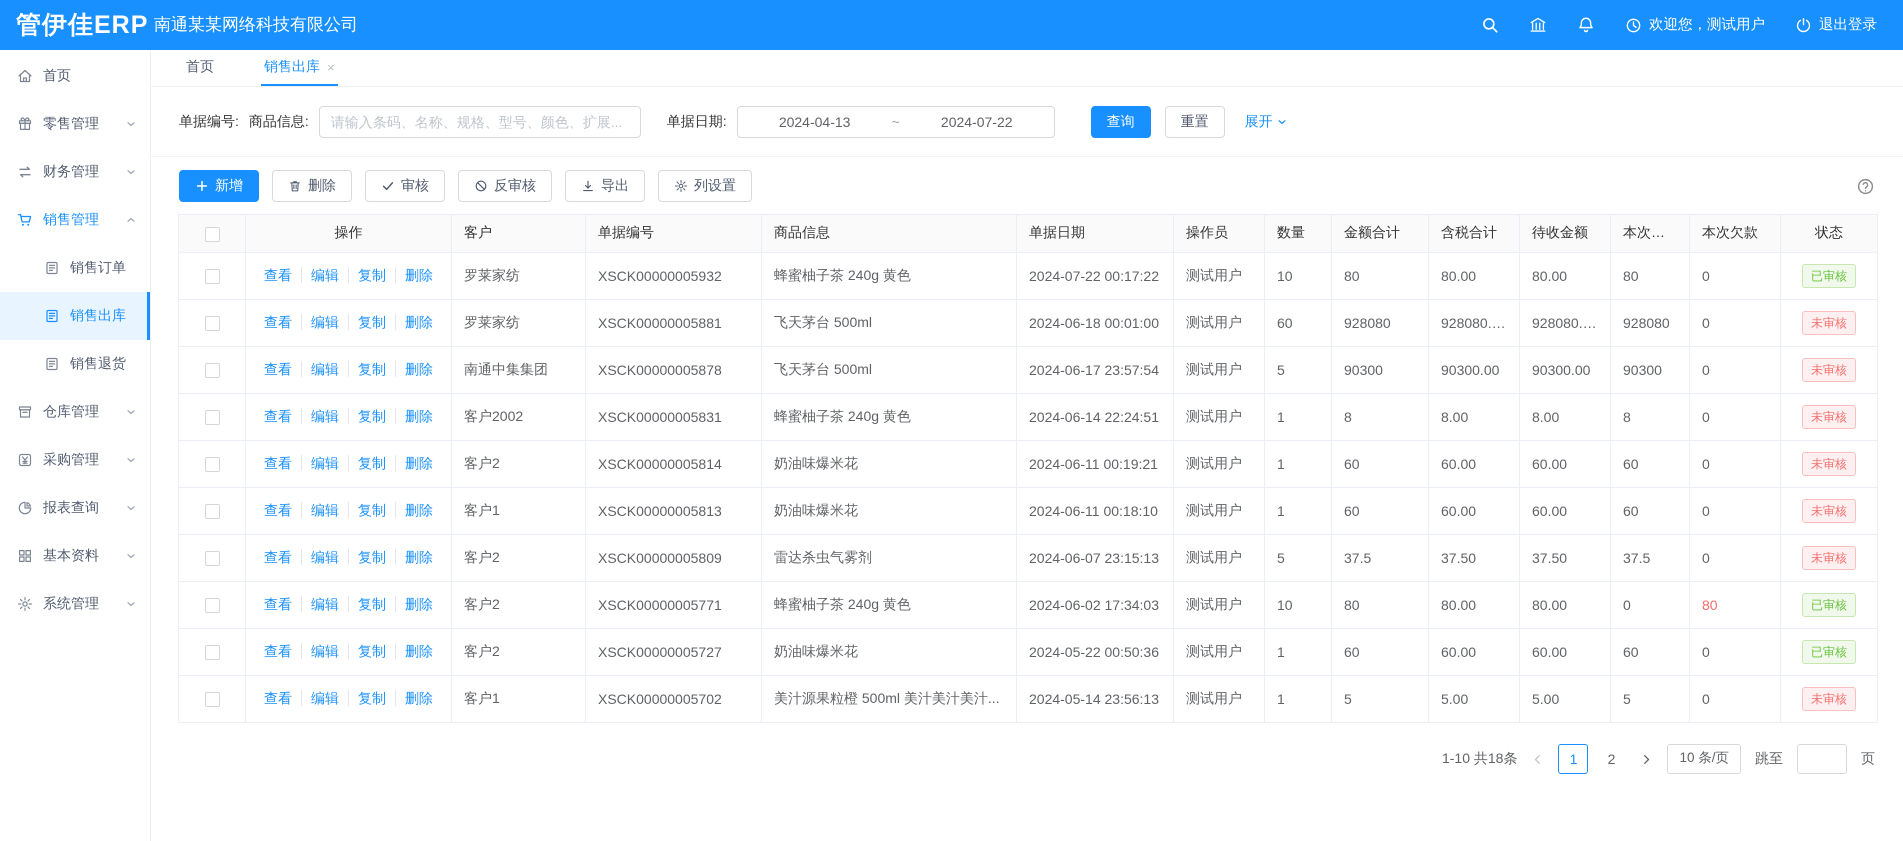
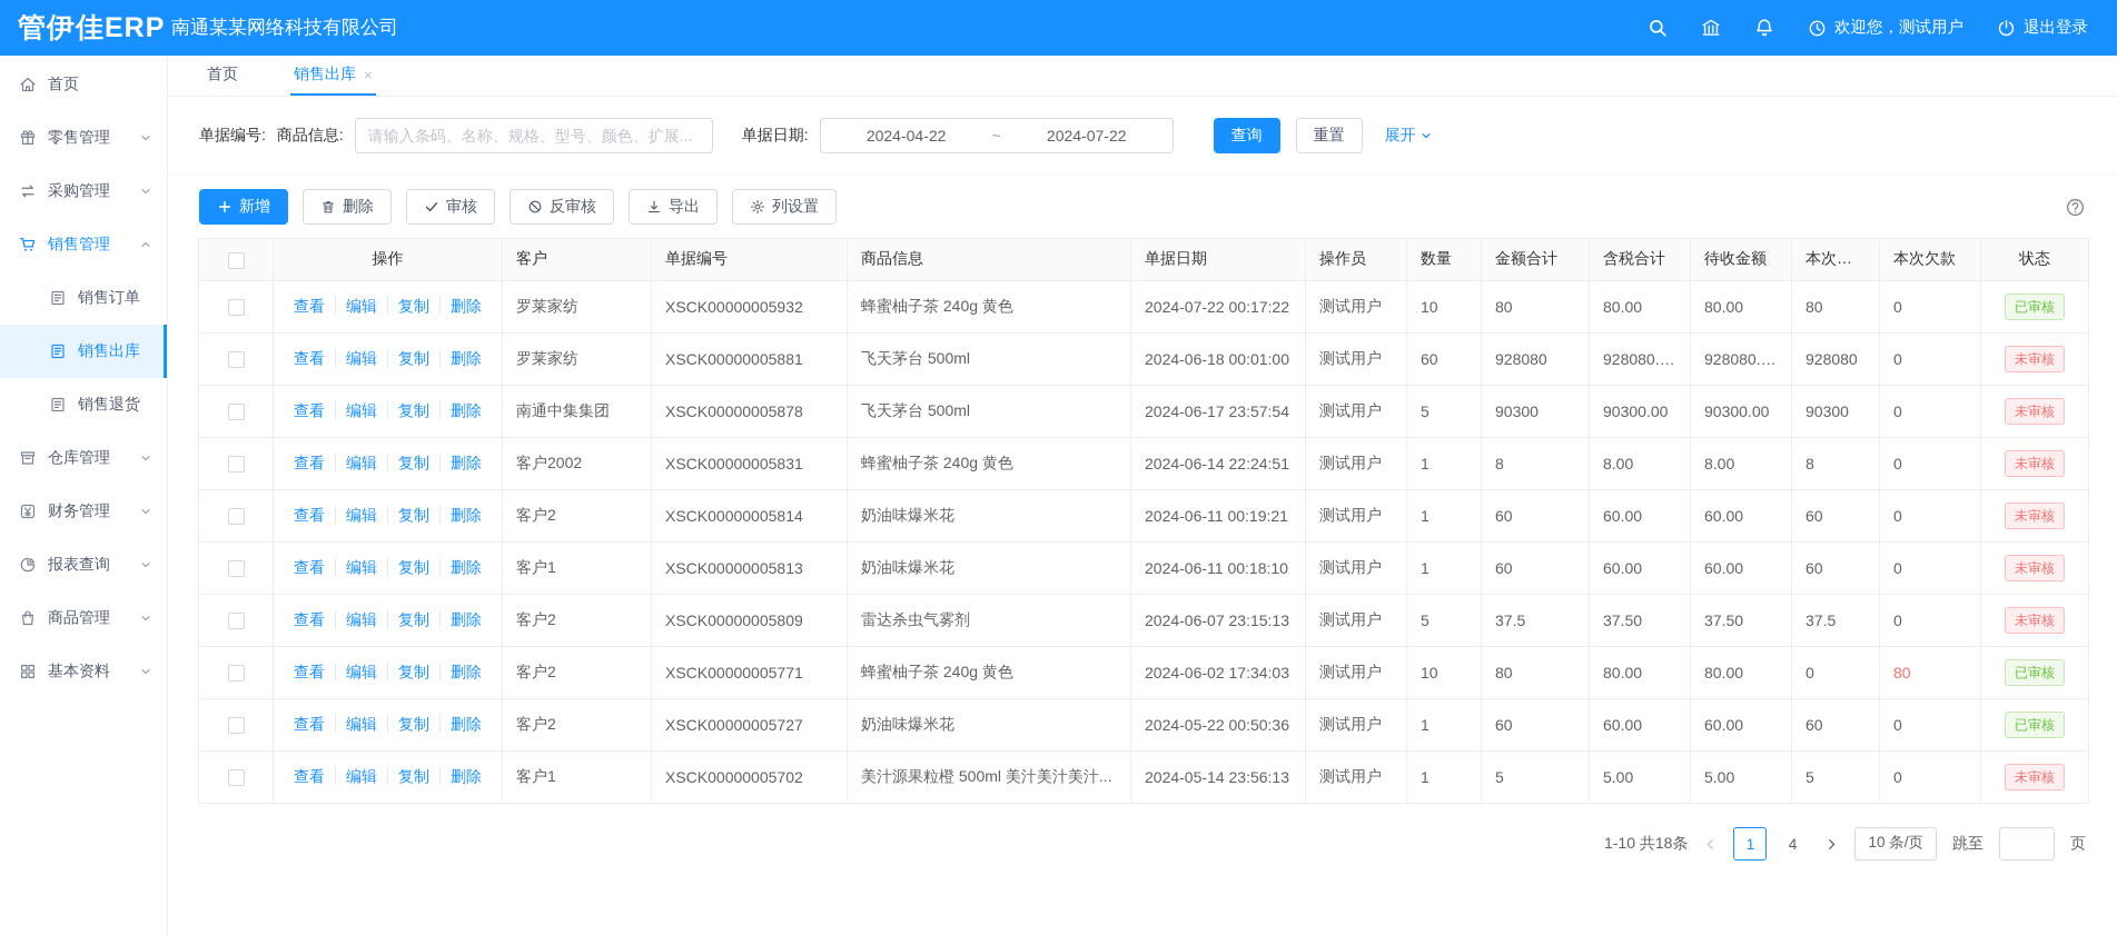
  管伊佳ERP
  南通某某网络科技有限公司
  欢迎您，测试用户
  退出登录
  首页
  零售管理
- 财务管理
+ 采购管理
  销售管理
  销售订单
  销售出库
  销售退货
  仓库管理
- 采购管理
+ 财务管理
  报表查询
+ 商品管理
  基本资料
- 系统管理
  首页
  销售出库
  ×
  单据编号:
  商品信息:
  请输入条码、名称、规格、型号、颜色、扩展...
  单据日期:
- 2024-04-13
+ 2024-04-22
  ~
  2024-07-22
  查询
  重置
  展开
  新增
  删除
  审核
  反审核
  导出
  列设置
  	操作	客户	单据编号	商品信息	单据日期	操作员	数量	金额合计	含税合计	待收金额	本次收款	本次欠款	状态
  	查看 编辑 复制 删除	罗莱家纺	XSCK00000005932	蜂蜜柚子茶 240g 黄色	2024-07-22 00:17:22	测试用户	10	80	80.00	80.00	80	0	已审核
  	查看 编辑 复制 删除	罗莱家纺	XSCK00000005881	飞天茅台 500ml	2024-06-18 00:01:00	测试用户	60	928080	928080.00	928080.00	928080	0	未审核
  	查看 编辑 复制 删除	南通中集集团	XSCK00000005878	飞天茅台 500ml	2024-06-17 23:57:54	测试用户	5	90300	90300.00	90300.00	90300	0	未审核
  	查看 编辑 复制 删除	客户2002	XSCK00000005831	蜂蜜柚子茶 240g 黄色	2024-06-14 22:24:51	测试用户	1	8	8.00	8.00	8	0	未审核
  	查看 编辑 复制 删除	客户2	XSCK00000005814	奶油味爆米花	2024-06-11 00:19:21	测试用户	1	60	60.00	60.00	60	0	未审核
  	查看 编辑 复制 删除	客户1	XSCK00000005813	奶油味爆米花	2024-06-11 00:18:10	测试用户	1	60	60.00	60.00	60	0	未审核
  	查看 编辑 复制 删除	客户2	XSCK00000005809	雷达杀虫气雾剂	2024-06-07 23:15:13	测试用户	5	37.5	37.50	37.50	37.5	0	未审核
  	查看 编辑 复制 删除	客户2	XSCK00000005771	蜂蜜柚子茶 240g 黄色	2024-06-02 17:34:03	测试用户	10	80	80.00	80.00	0	80	已审核
  	查看 编辑 复制 删除	客户2	XSCK00000005727	奶油味爆米花	2024-05-22 00:50:36	测试用户	1	60	60.00	60.00	60	0	已审核
  	查看 编辑 复制 删除	客户1	XSCK00000005702	美汁源果粒橙 500ml 美汁美汁美汁...	2024-05-14 23:56:13	测试用户	1	5	5.00	5.00	5	0	未审核
  1-10 共18条
  1
- 2
+ 4
  10 条/页
  跳至
  页
